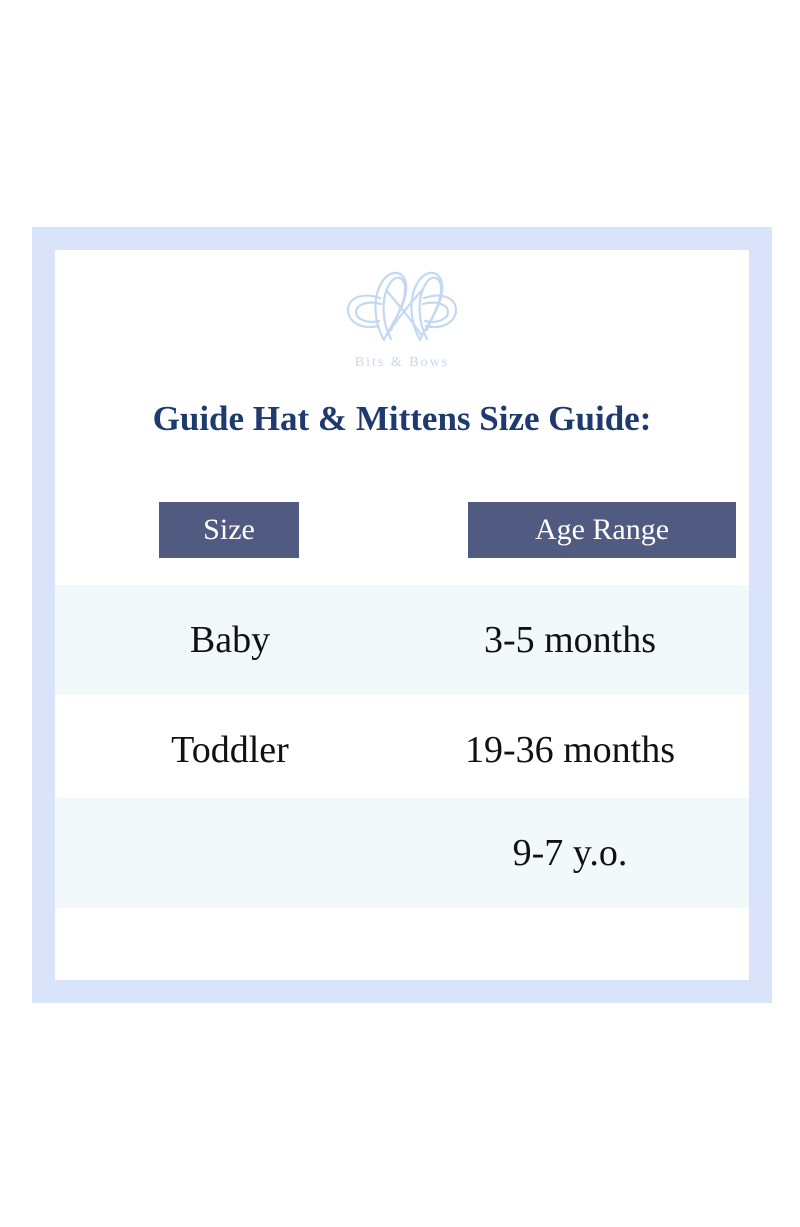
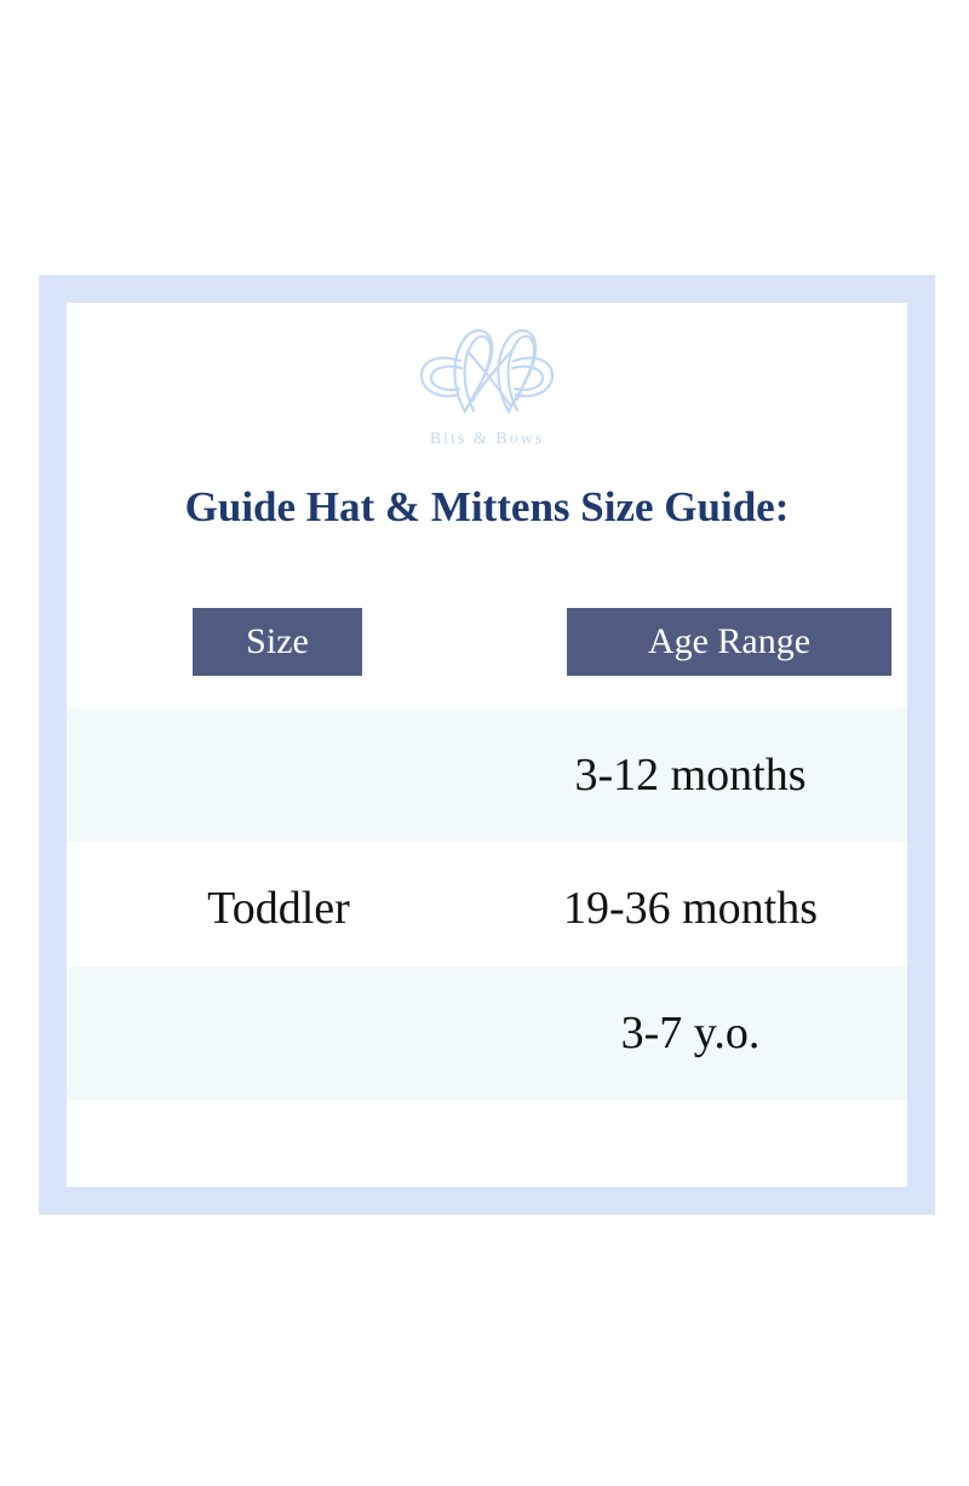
  Bits & Bows
  Guide Hat & Mittens Size Guide:
  Size
  Age Range
- Baby
- 3-5 months
+ 3-12 months
  Toddler
  19-36 months
- 9-7 y.o.
+ 3-7 y.o.
